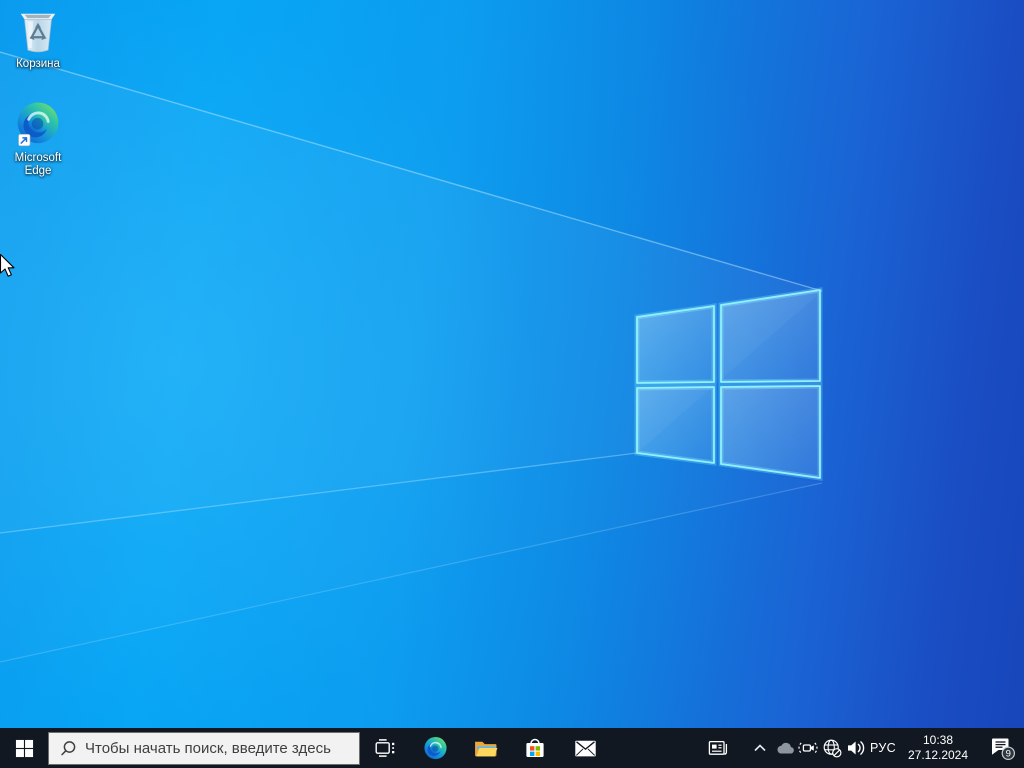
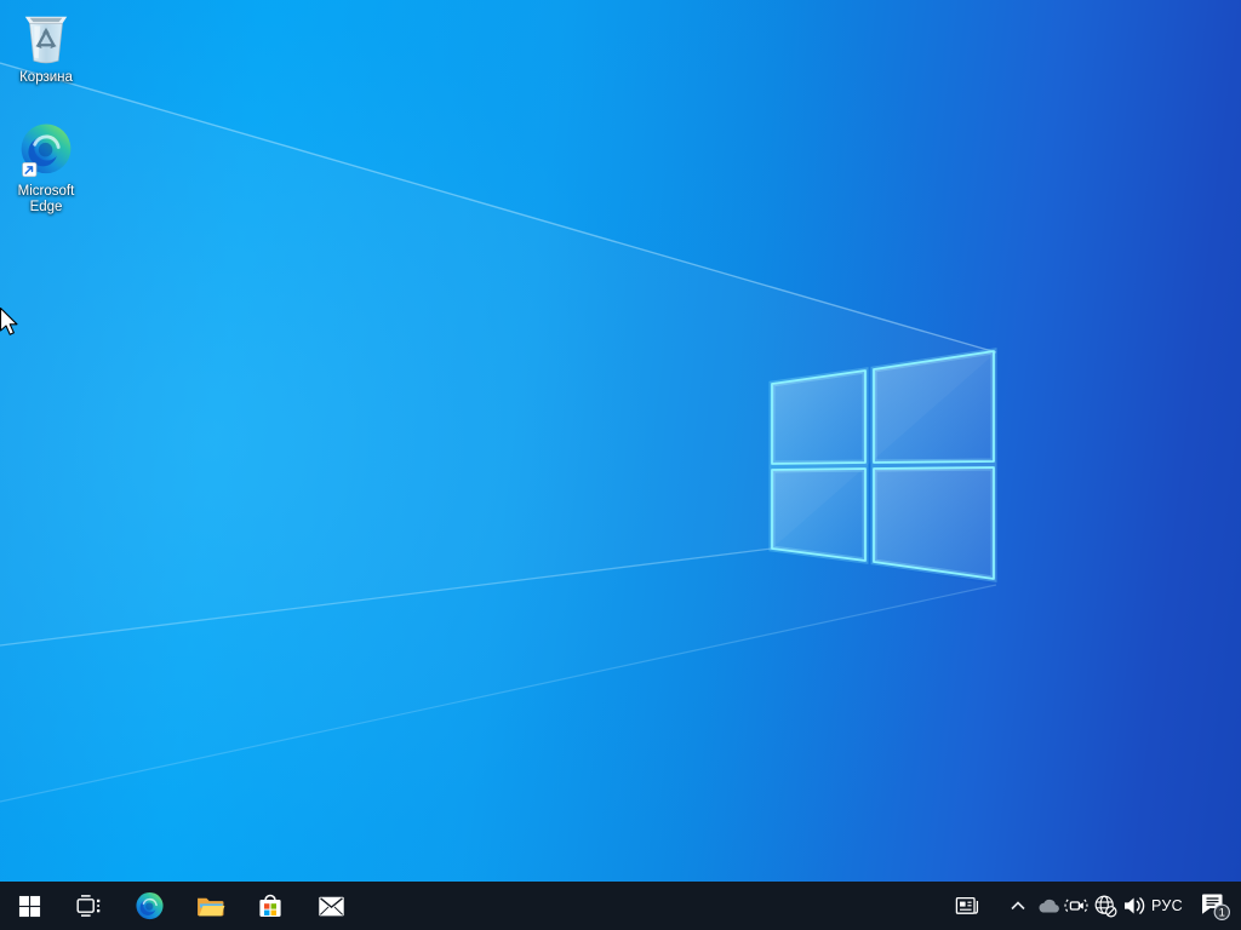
  Корзина
  Microsoft Edge
- Чтобы начать поиск, введите здесь
  РУС
- 10:38
- 27.12.2024
- 9
+ 1
